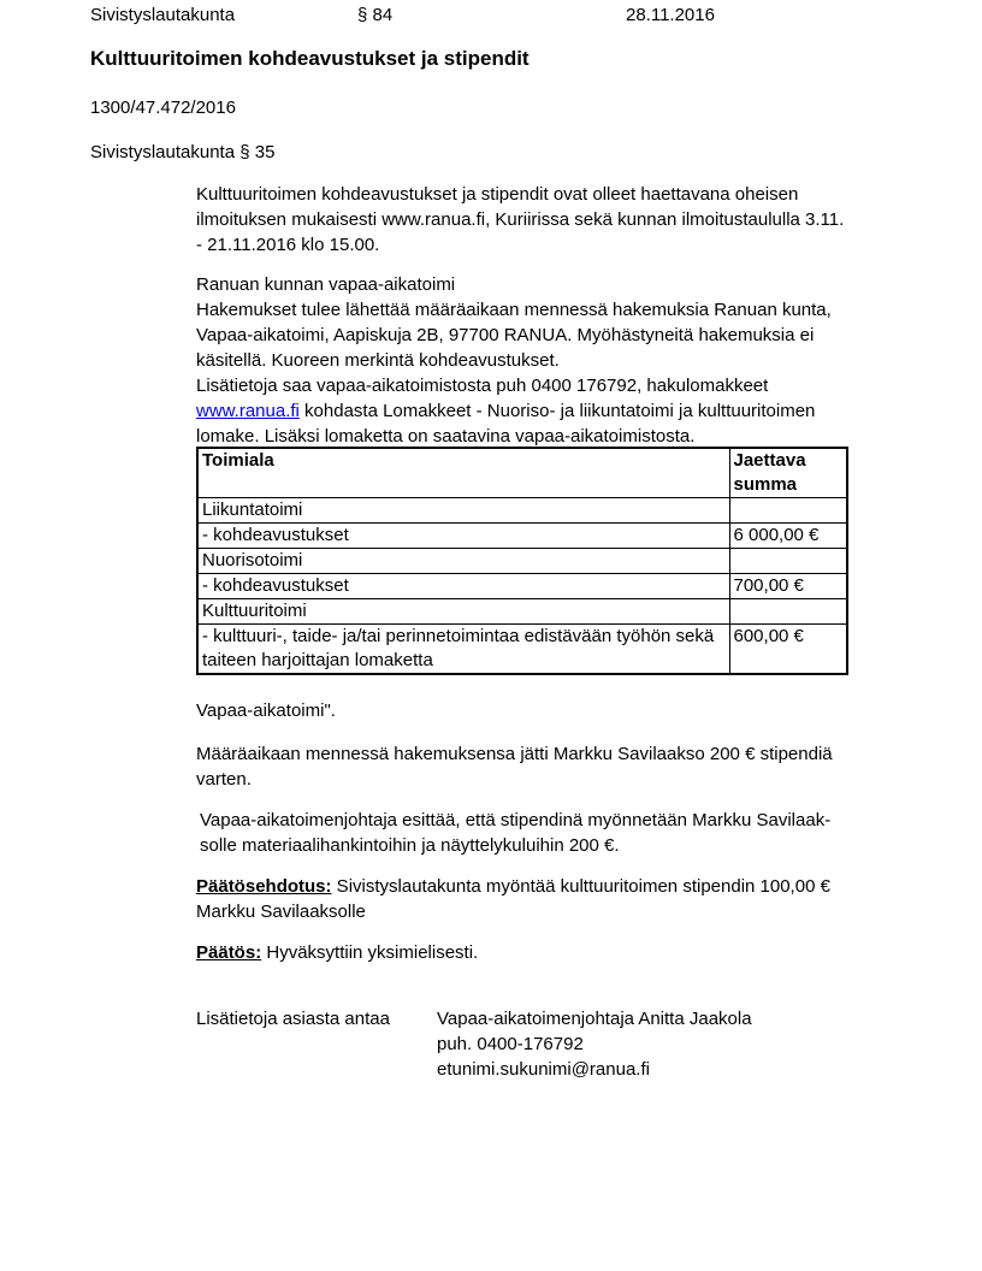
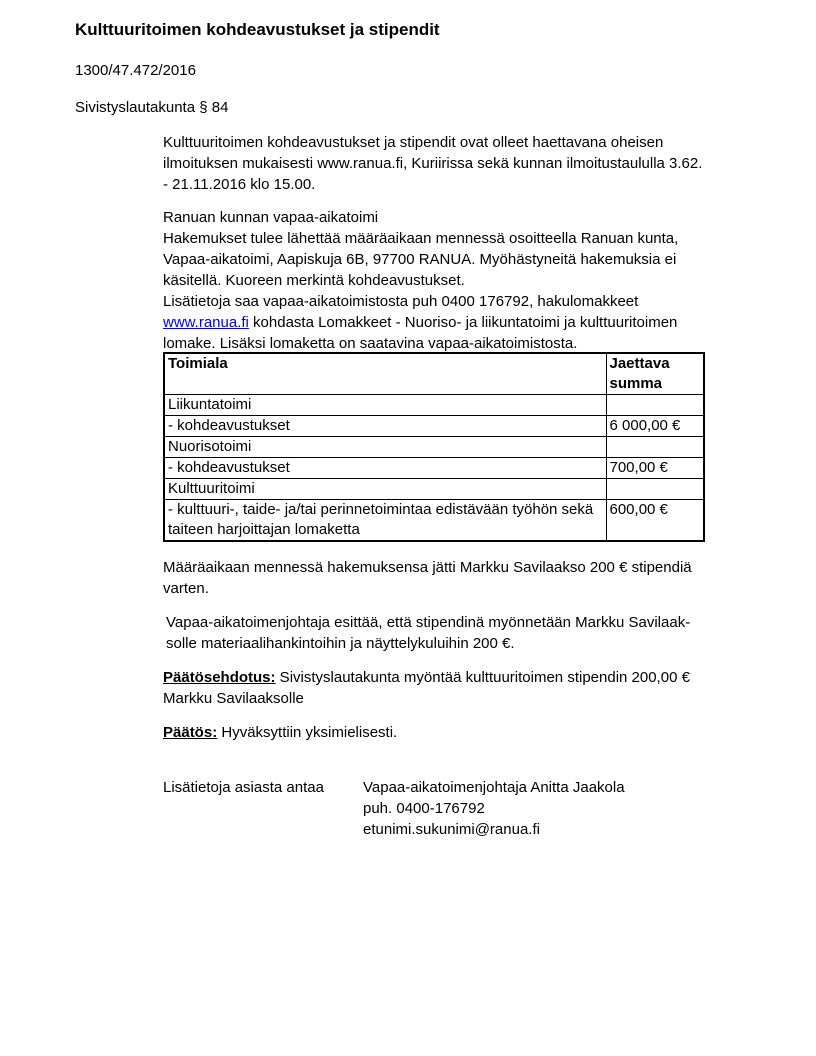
- Sivistyslautakunta
- § 84
- 28.11.2016
  Kulttuuritoimen kohdeavustukset ja stipendit
  1300/47.472/2016
- Sivistyslautakunta § 35
+ Sivistyslautakunta § 84
  Kulttuuritoimen kohdeavustukset ja stipendit ovat olleet haettavana oheisen
- ilmoituksen mukaisesti www.ranua.fi, Kuriirissa sekä kunnan ilmoitustaululla 3.11.
+ ilmoituksen mukaisesti www.ranua.fi, Kuriirissa sekä kunnan ilmoitustaululla 3.62.
  - 21.11.2016 klo 15.00.
  Ranuan kunnan vapaa-aikatoimi
- Hakemukset tulee lähettää määräaikaan mennessä hakemuksia Ranuan kunta,
+ Hakemukset tulee lähettää määräaikaan mennessä osoitteella Ranuan kunta,
- Vapaa-aikatoimi, Aapiskuja 2B, 97700 RANUA. Myöhästyneitä hakemuksia ei
+ Vapaa-aikatoimi, Aapiskuja 6B, 97700 RANUA. Myöhästyneitä hakemuksia ei
  käsitellä. Kuoreen merkintä kohdeavustukset.
  Lisätietoja saa vapaa-aikatoimistosta puh 0400 176792, hakulomakkeet
  www.ranua.fi kohdasta Lomakkeet - Nuoriso- ja liikuntatoimi ja kulttuuritoimen
  lomake. Lisäksi lomaketta on saatavina vapaa-aikatoimistosta.
  Toimiala	Jaettava summa
  Liikuntatoimi
  - kohdeavustukset	6 000,00 €
  Nuorisotoimi
  - kohdeavustukset	700,00 €
  Kulttuuritoimi
  - kulttuuri-, taide- ja/tai perinnetoimintaa edistävään työhön sekä taiteen harjoittajan lomaketta	600,00 €
- Vapaa-aikatoimi".
  Määräaikaan mennessä hakemuksensa jätti Markku Savilaakso 200 € stipendiä
  varten.
  Vapaa-aikatoimenjohtaja esittää, että stipendinä myönnetään Markku Savilaak-
  solle materiaalihankintoihin ja näyttelykuluihin 200 €.
- Päätösehdotus: Sivistyslautakunta myöntää kulttuuritoimen stipendin 100,00 €
+ Päätösehdotus: Sivistyslautakunta myöntää kulttuuritoimen stipendin 200,00 €
  Markku Savilaaksolle
  Päätös: Hyväksyttiin yksimielisesti.
  Lisätietoja asiasta antaa
  Vapaa-aikatoimenjohtaja Anitta Jaakola
  puh. 0400-176792
  etunimi.sukunimi@ranua.fi
